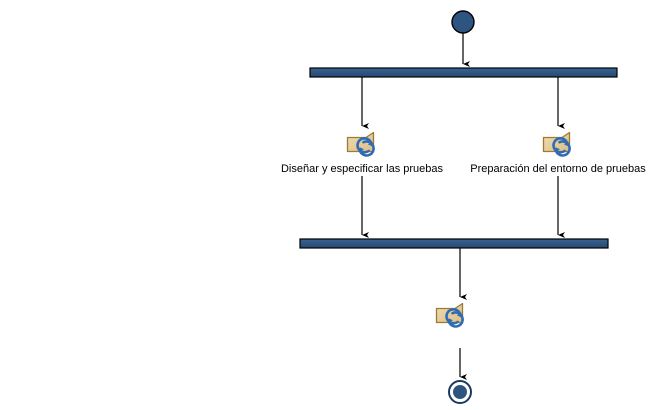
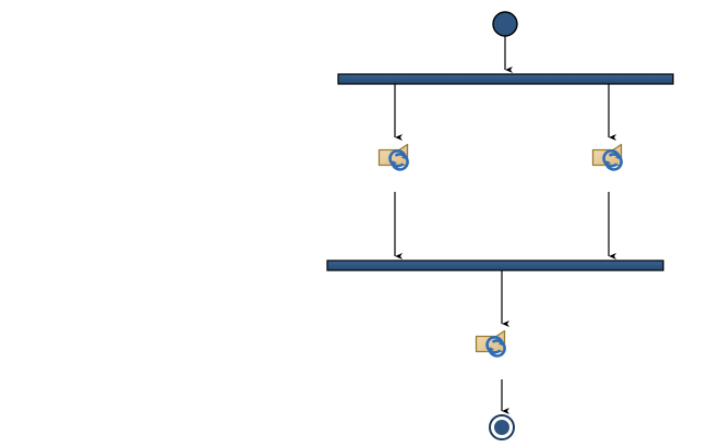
- Diseñar y especificar las pruebas
- Preparación del entorno de pruebas
